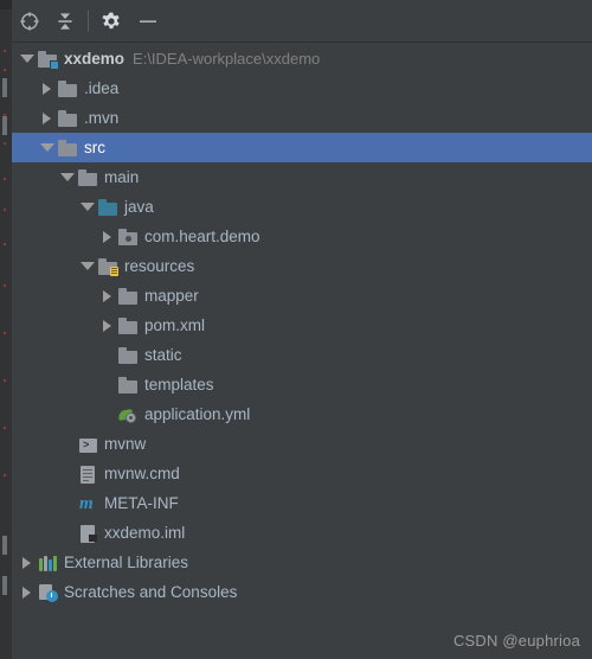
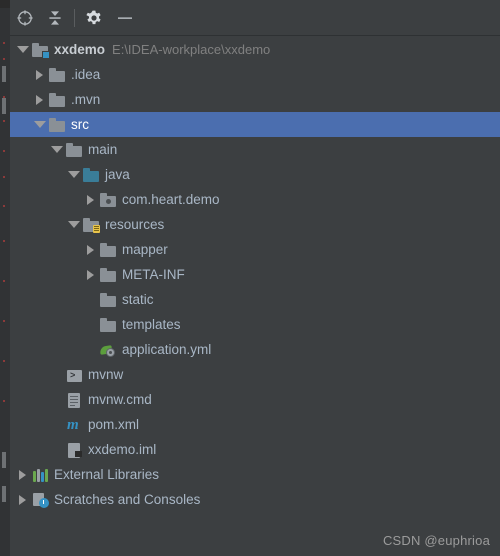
  xxdemo
  E:\IDEA-workplace\xxdemo
  .idea
  .mvn
  src
  main
  java
  com.heart.demo
  resources
  mapper
- pom.xml
+ META-INF
  static
  templates
  application.yml
  >
  mvnw
  mvnw.cmd
  m
- META-INF
+ pom.xml
  xxdemo.iml
  External Libraries
  Scratches and Consoles
  CSDN @euphrioa
